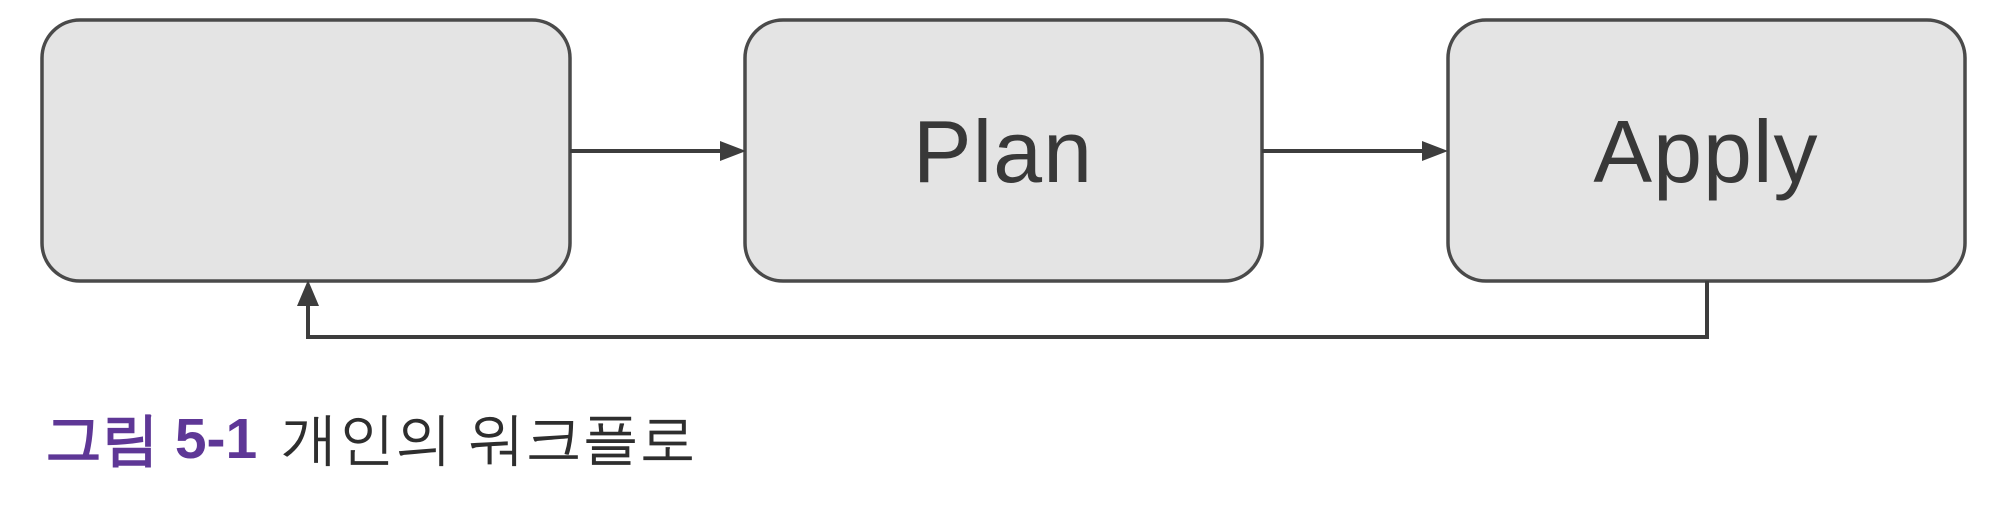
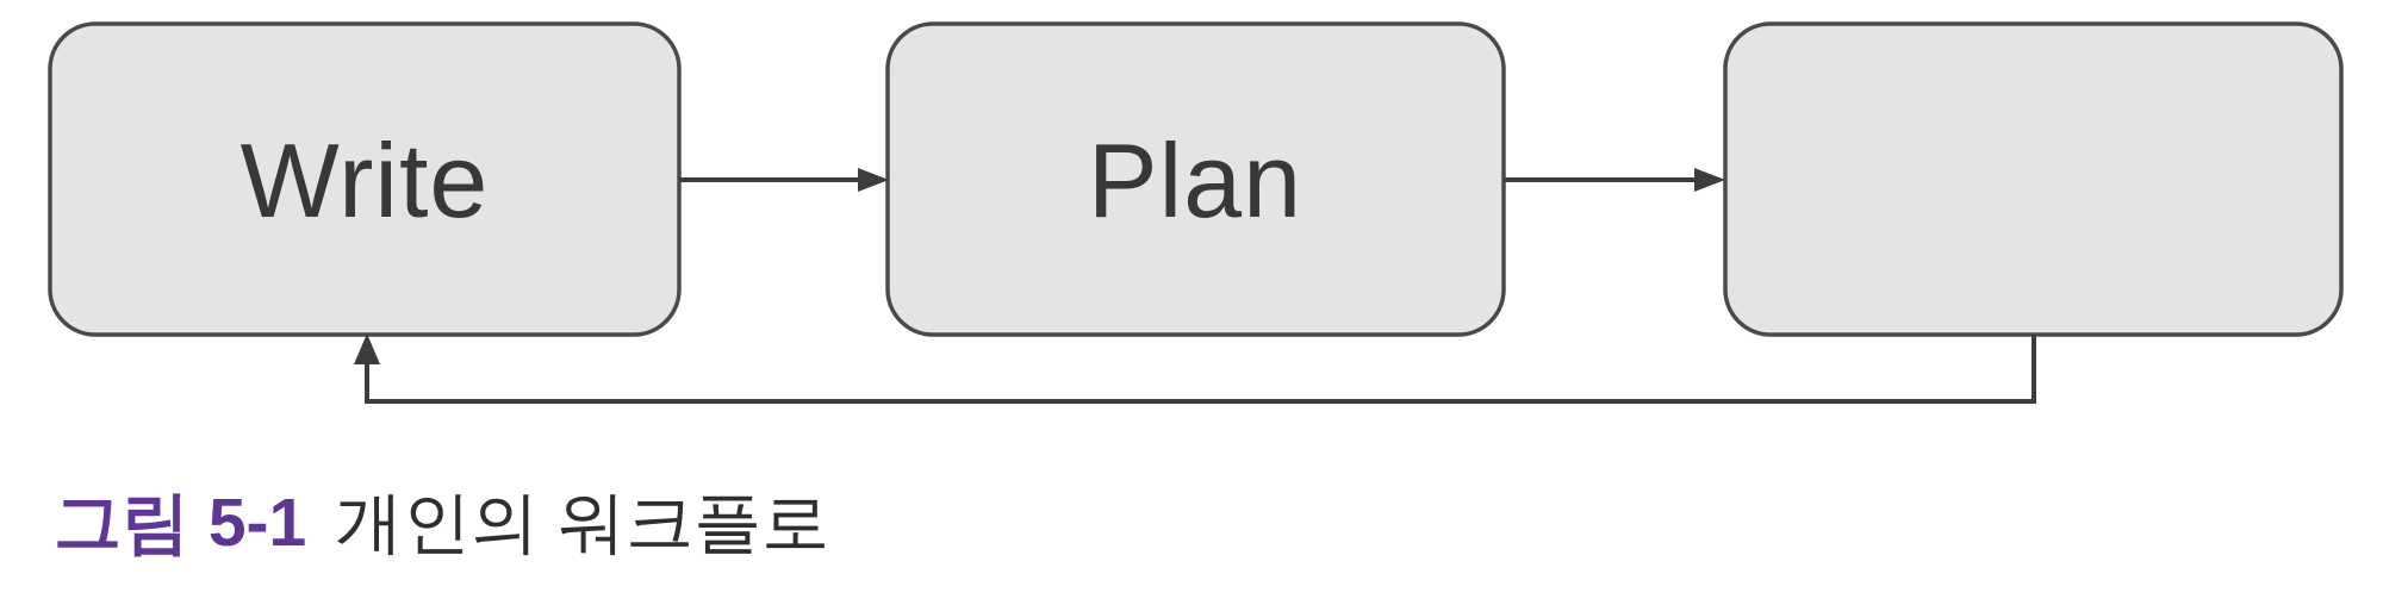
+ Write
  Plan
- Apply
  그림 5-1 개인의 워크플로
